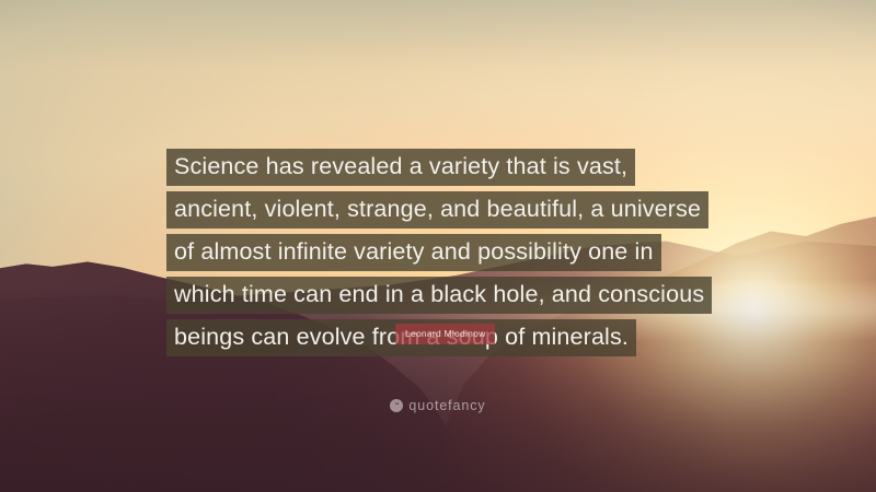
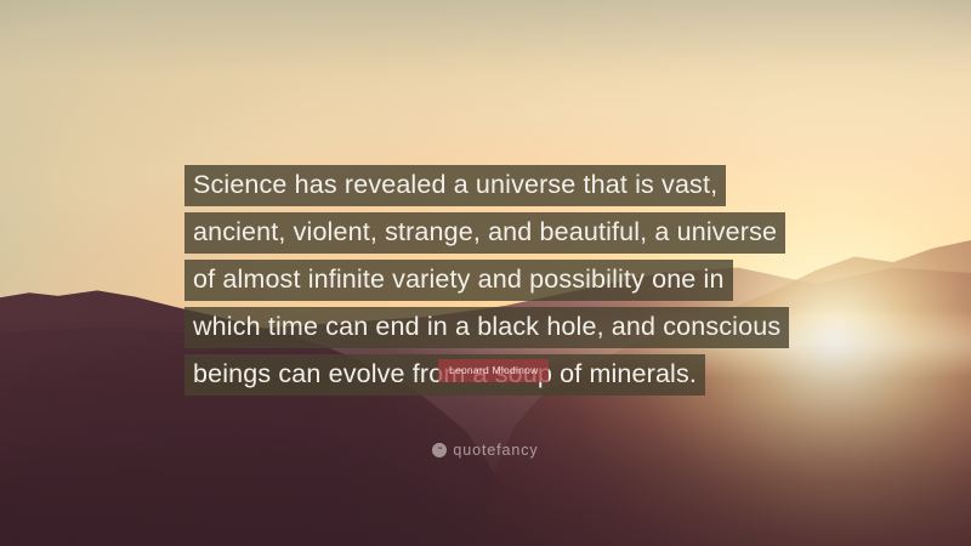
- Science has revealed a variety that is vast,
+ Science has revealed a universe that is vast,
  ancient, violent, strange, and beautiful, a universe
  of almost infinite variety and possibility one in
  which time can end in a black hole, and conscious
  beings can evolve from a soup of minerals.
  Leonard Mlodinow
  quotefancy
